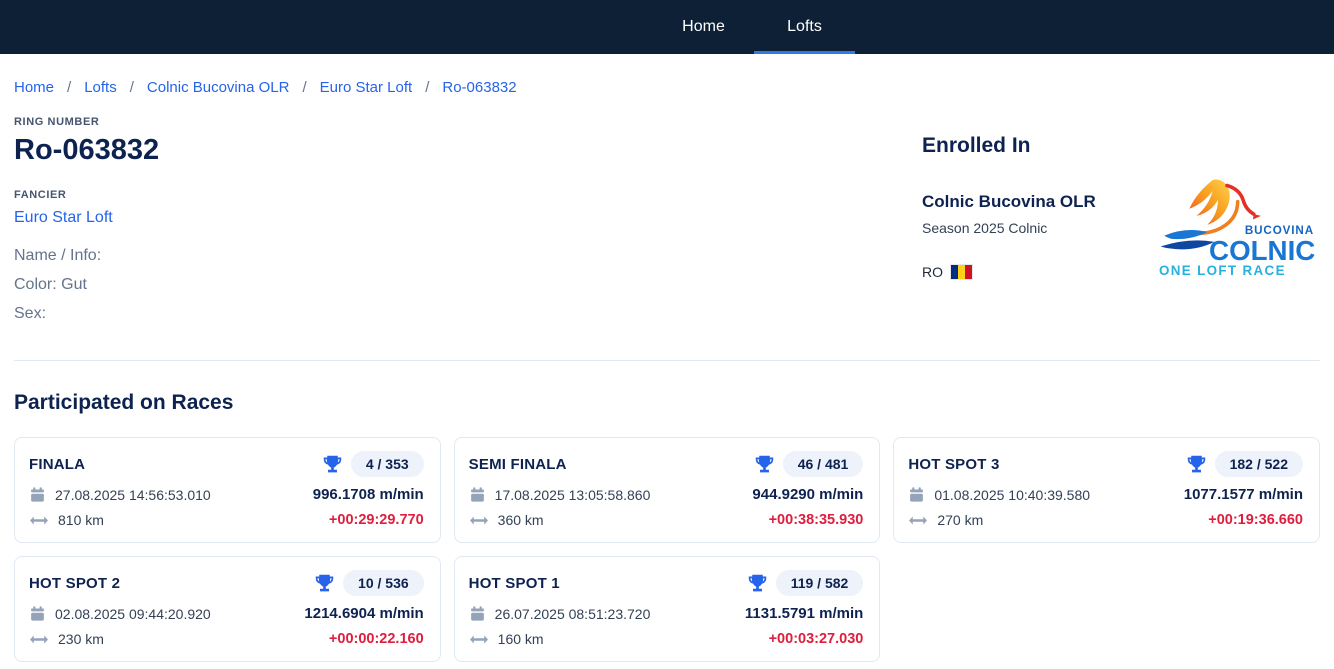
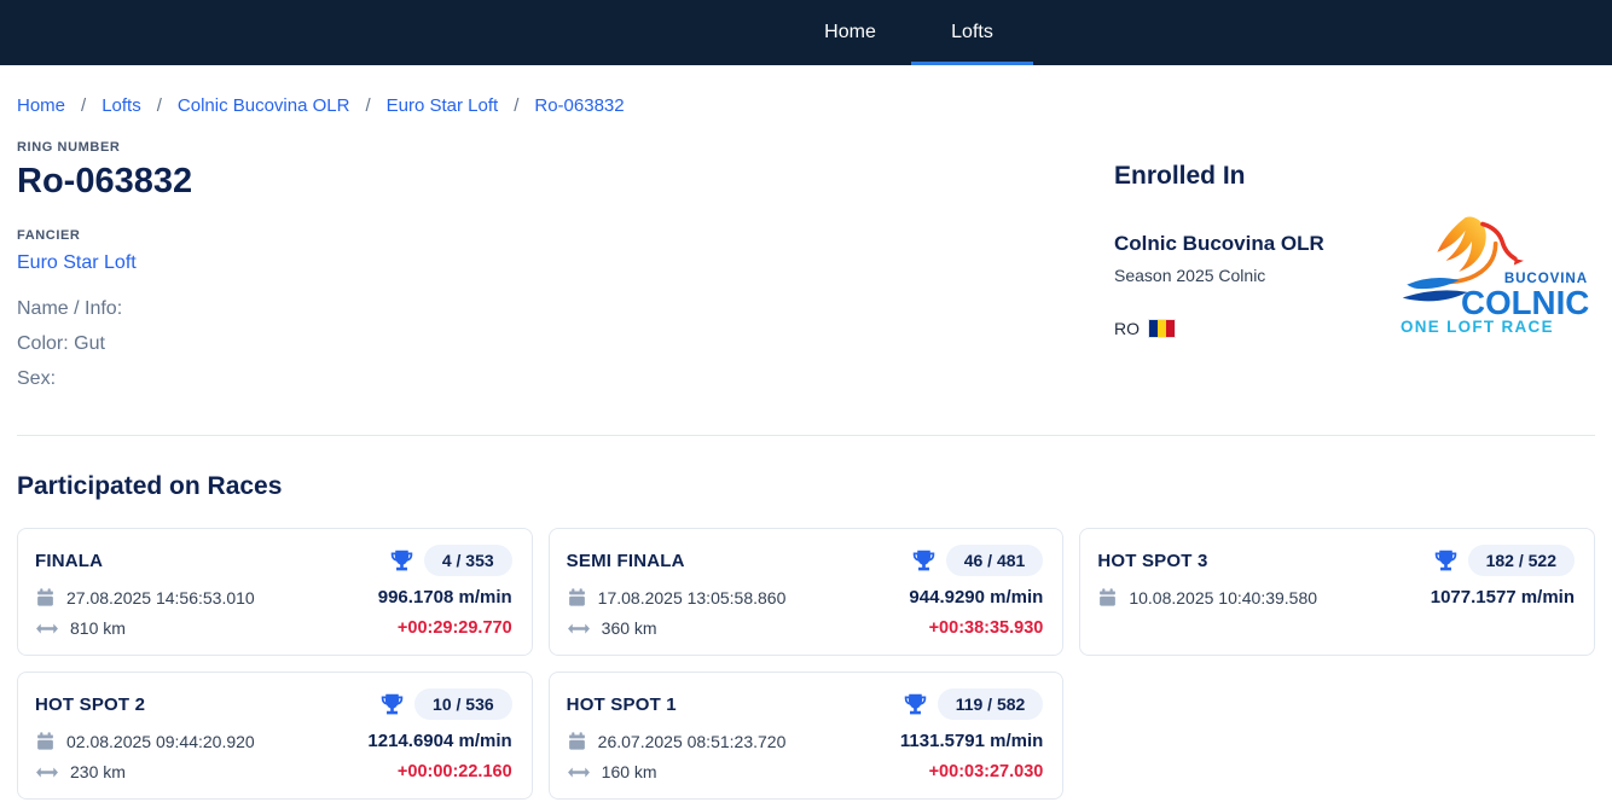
  Home
  Lofts
  Home
  /
  Lofts
  /
  Colnic Bucovina OLR
  /
  Euro Star Loft
  /
  Ro-063832
  RING NUMBER
  Ro-063832
  FANCIER
  Euro Star Loft
  Name / Info:
  Color: Gut
  Sex:
  Enrolled In
  Colnic Bucovina OLR
  Season 2025 Colnic
  RO
  BUCOVINA
  COLNIC
  ONE LOFT RACE
  Participated on Races
  FINALA
  4 / 353
  27.08.2025 14:56:53.010
  996.1708 m/min
  810 km
  +00:29:29.770
  SEMI FINALA
  46 / 481
  17.08.2025 13:05:58.860
  944.9290 m/min
  360 km
  +00:38:35.930
  HOT SPOT 3
  182 / 522
- 01.08.2025 10:40:39.580
+ 10.08.2025 10:40:39.580
  1077.1577 m/min
- 270 km
- +00:19:36.660
  HOT SPOT 2
  10 / 536
  02.08.2025 09:44:20.920
  1214.6904 m/min
  230 km
  +00:00:22.160
  HOT SPOT 1
  119 / 582
  26.07.2025 08:51:23.720
  1131.5791 m/min
  160 km
  +00:03:27.030
